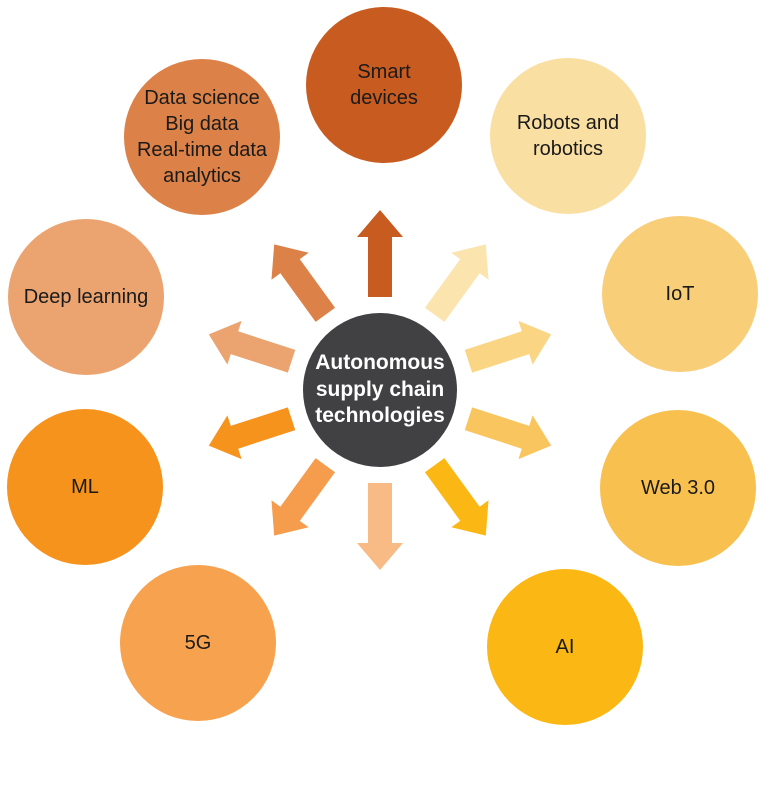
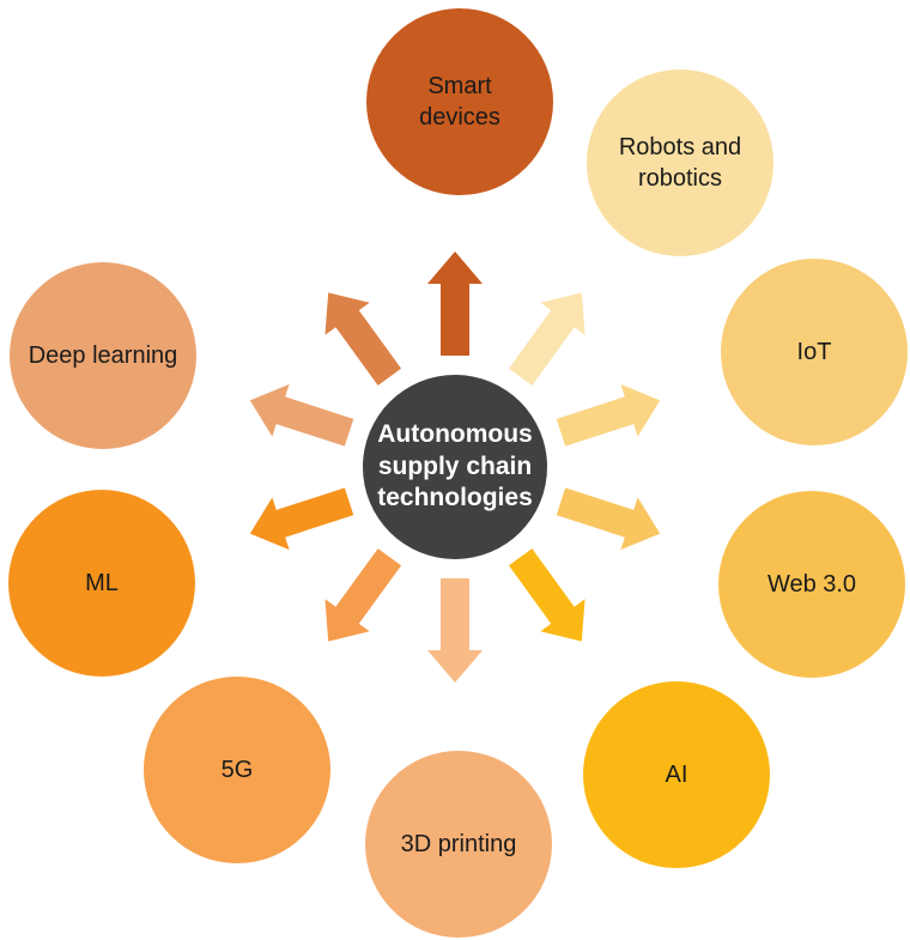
  Autonomous
  supply chain
  technologies
  Smart
  devices
  Robots and
  robotics
  IoT
  Web 3.0
  AI
+ 3D printing
  5G
  ML
  Deep learning
- Data science
- Big data
- Real-time data
- analytics
